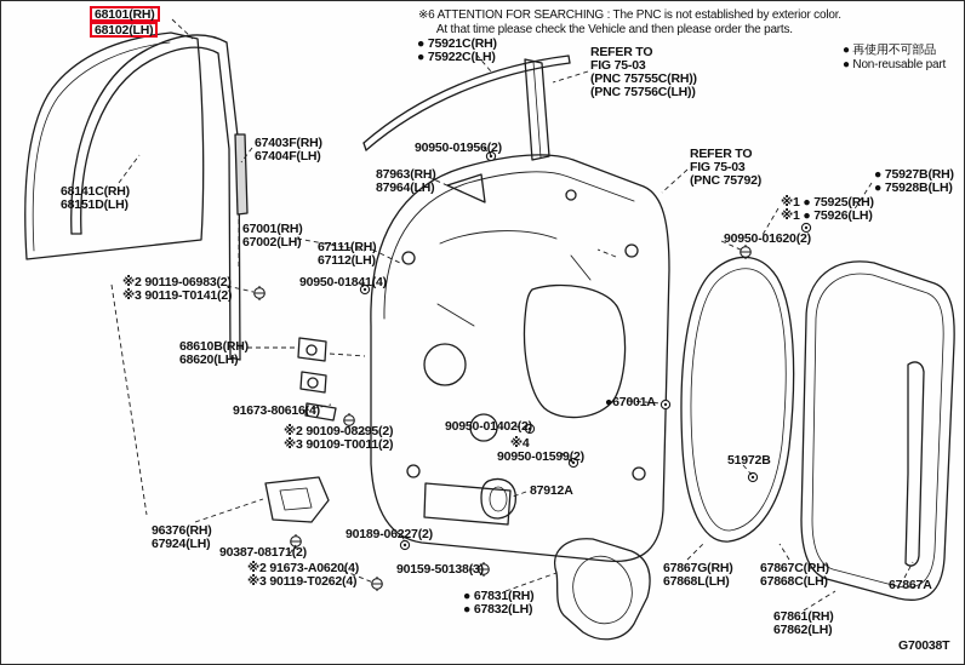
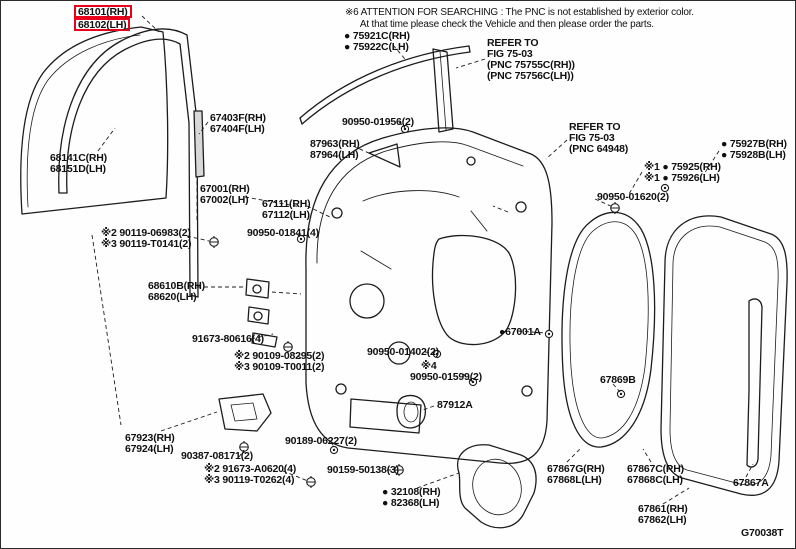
  68101(RH)
  68102(LH)
  68141C(RH)
  68151D(LH)
  67403F(RH)
  67404F(LH)
  67001(RH)
  67002(LH)
  67111(RH)
  67112(LH)
  ※2 90119-06983(2)
  ※3 90119-T0141(2)
  68610B(RH)
  68620(LH)
  91673-80616(4)
  ※2 90109-08295(2)
  ※3 90109-T0011(2)
- 96376(RH)
+ 67923(RH)
  67924(LH)
  90387-08171(2)
  ※2 91673-A0620(4)
  ※3 90119-T0262(4)
  90189-06227(2)
  90159-50138(3)
- ● 67831(RH)
+ ● 32108(RH)
- ● 67832(LH)
+ ● 82368(LH)
  ● 75921C(RH)
  ● 75922C(LH)
  90950-01956(2)
  87963(RH)
  87964(LH)
  90950-01841(4)
  REFER TO
  FIG 75-03
  (PNC 75755C(RH))
  (PNC 75756C(LH))
  90950-01402(2)
  ※4
  90950-01599(2)
  87912A
  REFER TO
  FIG 75-03
- (PNC 75792)
+ (PNC 64948)
  ● 75927B(RH)
  ● 75928B(LH)
  ※1 ● 75925(RH)
  ※1 ● 75926(LH)
  90950-01620(2)
  ●67001A
- 51972B
+ 67869B
  67867G(RH)
  67868L(LH)
  67867C(RH)
  67868C(LH)
  67867A
  67861(RH)
  67862(LH)
  ※6 ATTENTION FOR SEARCHING : The PNC is not established by exterior color.
  At that time please check the Vehicle and then please order the parts.
- ● 再使用不可部品
- ● Non-reusable part
  G70038T
